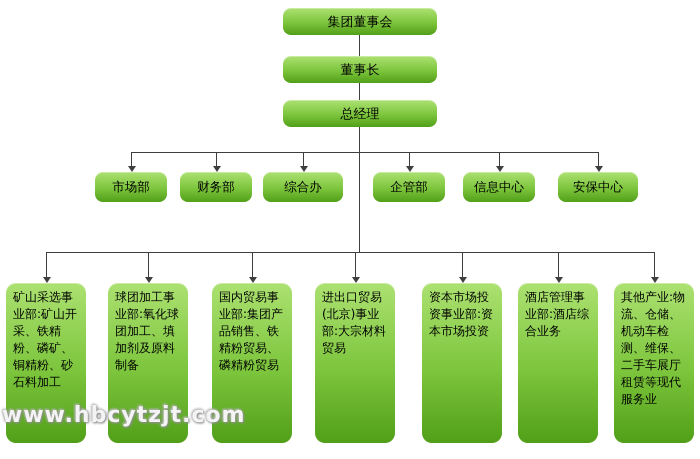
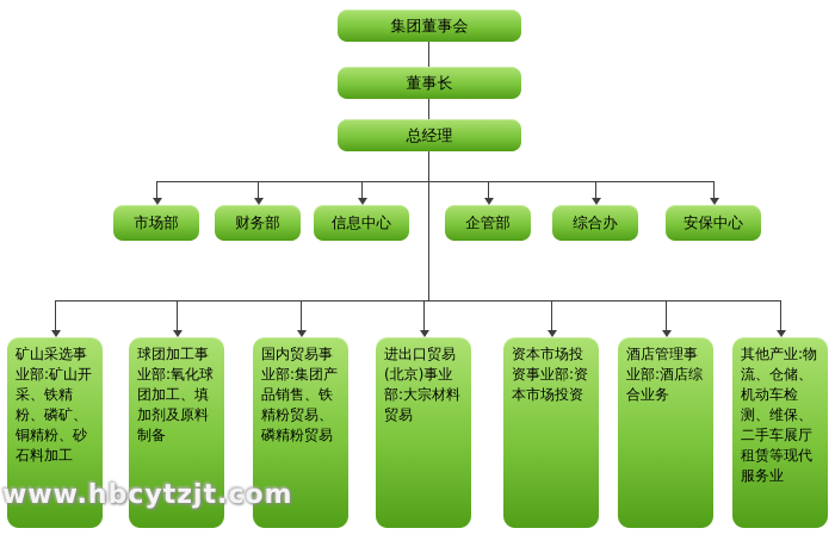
  集团董事会
  董事长
  总经理
  市场部
  财务部
- 综合办
+ 信息中心
  企管部
- 信息中心
+ 综合办
  安保中心
  矿山采选事业部:矿山开采、铁精粉、磷矿、铜精粉、砂石料加工
  球团加工事业部:氧化球团加工、填加剂及原料制备
  国内贸易事业部:集团产品销售、铁精粉贸易、磷精粉贸易
  进出口贸易(北京)事业部:大宗材料贸易
  资本市场投资事业部:资本市场投资
  酒店管理事业部:酒店综合业务
  其他产业:物流、仓储、机动车检测、维保、二手车展厅租赁等现代服务业
  www.hbcytzjt.com
